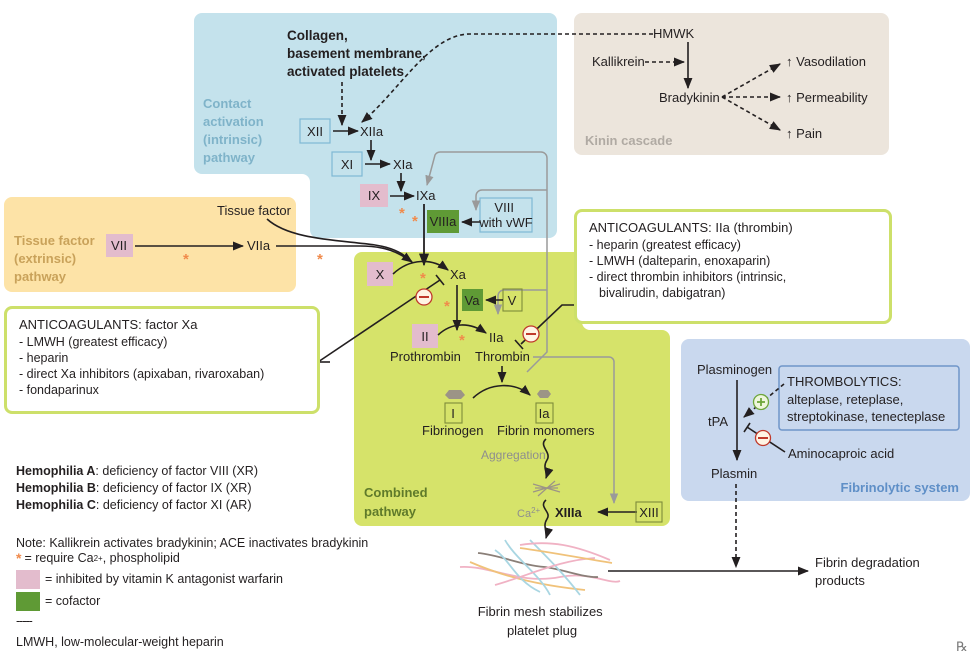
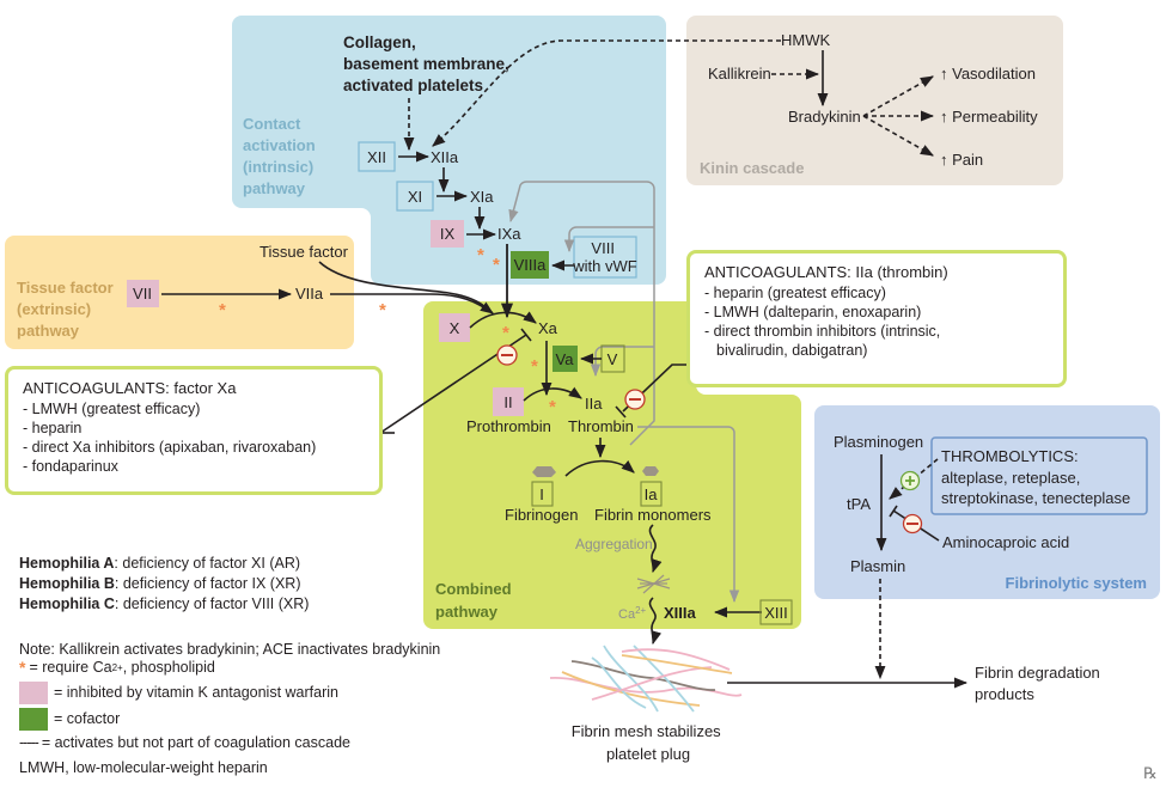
  Contact activation (intrinsic) pathway
  Kinin cascade
  Tissue factor (extrinsic) pathway
  Combined pathway
  Fibrinolytic system
  Collagen, basement membrane, activated platelets
  XII
  XIIa
  XI
  XIa
  IX
  IXa
  *
  *
  VIIIa
  VIII with vWF
  HMWK
  Kallikrein
  Bradykinin
  ↑ Vasodilation
  ↑ Permeability
  ↑ Pain
  Tissue factor
  VII
  VIIa
  *
  *
  X
  *
  Xa
  *
  Va
  V
  II
  *
  IIa
  Prothrombin
  Thrombin
  I
  Fibrinogen
  Ia
  Fibrin monomers
  Aggregation
  Ca2+
  XIIIa
  XIII
  Plasminogen
  tPA
  Plasmin
  THROMBOLYTICS: alteplase, reteplase, streptokinase, tenecteplase
  Aminocaproic acid
  Fibrin mesh stabilizes platelet plug
  Fibrin degradation products
  ℞
  ANTICOAGULANTS: factor Xa
  - LMWH (greatest efficacy)
  - heparin
  - direct Xa inhibitors (apixaban, rivaroxaban)
  - fondaparinux
  ANTICOAGULANTS: IIa (thrombin)
  - heparin (greatest efficacy)
  - LMWH (dalteparin, enoxaparin)
  - direct thrombin inhibitors (intrinsic,
  bivalirudin, dabigatran)
  Hemophilia A
- : deficiency of factor VIII (XR)
+ : deficiency of factor XI (AR)
  Hemophilia B
  : deficiency of factor IX (XR)
  Hemophilia C
- : deficiency of factor XI (AR)
+ : deficiency of factor VIII (XR)
  Note: Kallikrein activates bradykinin; ACE inactivates bradykinin
  *
  = require Ca
  2+
  , phospholipid
  = inhibited by vitamin K antagonist warfarin
  = cofactor
  -----
+ = activates but not part of coagulation cascade
  LMWH, low-molecular-weight heparin
